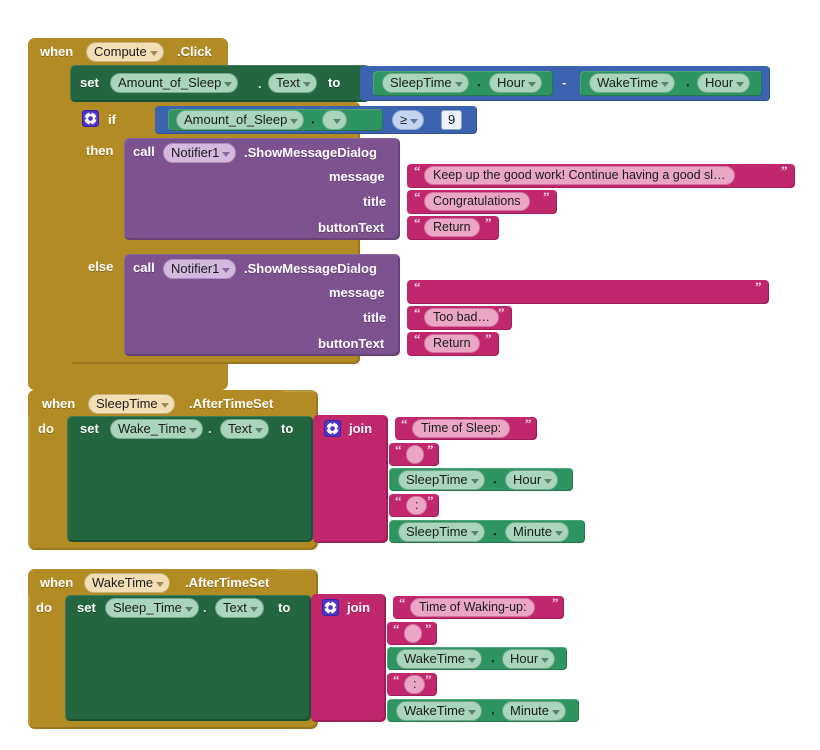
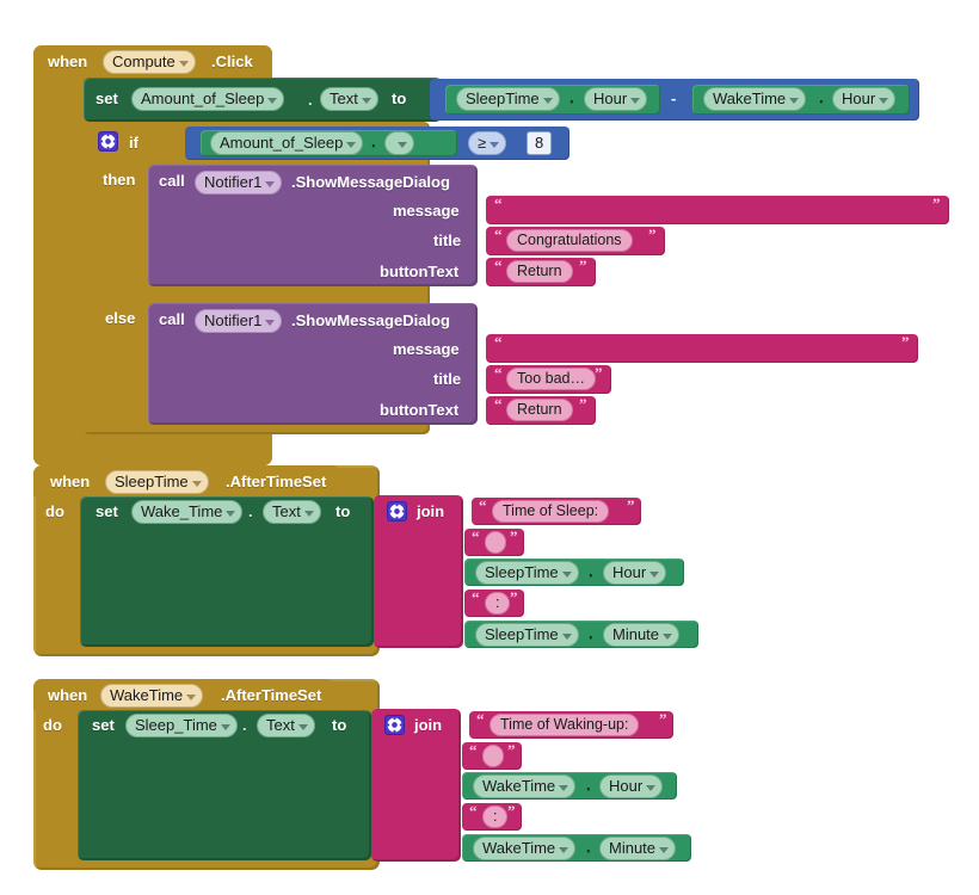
  when
  Compute
  .Click
  set
  Amount_of_Sleep
  .
  Text
  to
  SleepTime
  .
  Hour
  -
  WakeTime
  .
  Hour
  if
  then
  else
  Amount_of_Sleep
  .
  ≥
- 9
+ 8
  call
  Notifier1
  .ShowMessageDialog
  message
  “
- Keep up the good work! Continue having a good sl…
  ”
  title
  “
  Congratulations
  ”
  buttonText
  “
  Return
  ”
  call
  Notifier1
  .ShowMessageDialog
  message
  “
  ”
  title
  “
  Too bad…
  ”
  buttonText
  “
  Return
  ”
  when
  SleepTime
  .AfterTimeSet
  do
  set
  Wake_Time
  .
  Text
  to
  join
  “
  Time of Sleep:
  ”
  “
  ”
  SleepTime
  .
  Hour
  “
  :
  ”
  SleepTime
  .
  Minute
  when
  WakeTime
  .AfterTimeSet
  do
  set
  Sleep_Time
  .
  Text
  to
  join
  “
  Time of Waking-up:
  ”
  “
  ”
  WakeTime
  .
  Hour
  “
  :
  ”
  WakeTime
  .
  Minute
